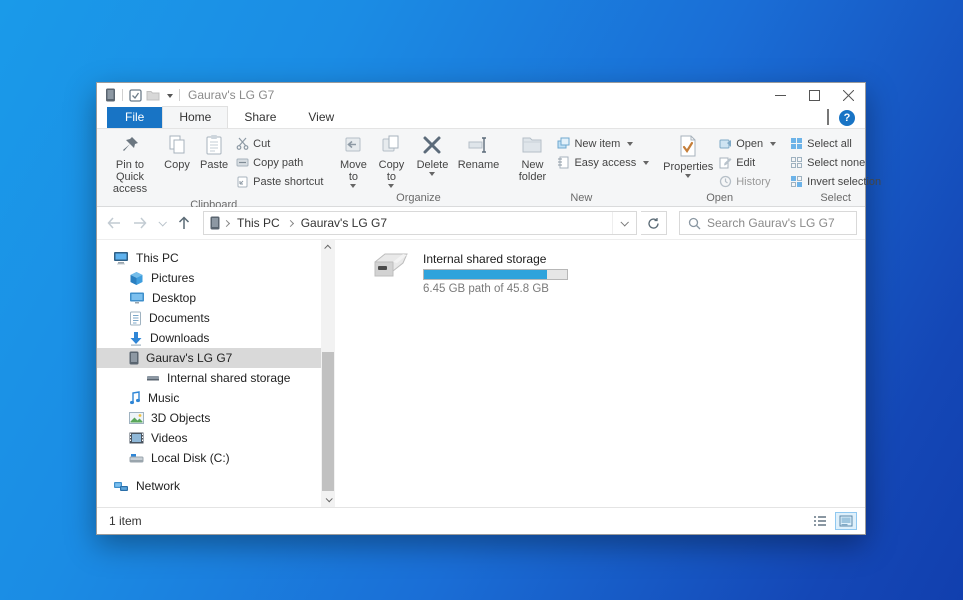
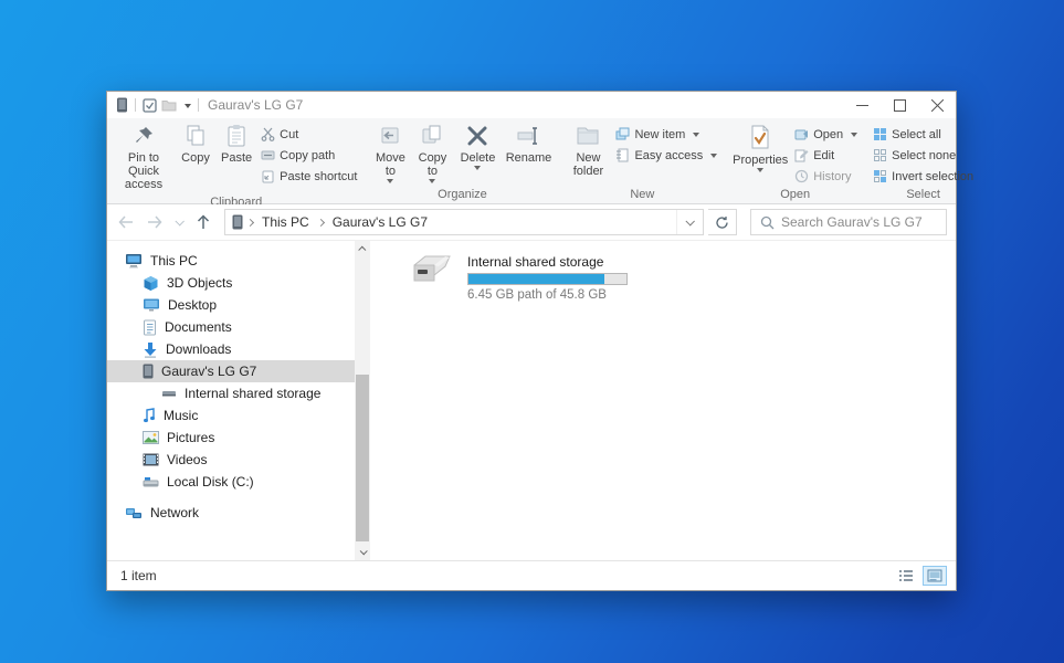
  Gaurav's LG G7
- File
- Home
- Share
- View
- ?
  Pin to Quick access
  Copy
  Paste
  Cut
  Copy path
  Paste shortcut
  Clipboard
  Move to
  Copy to
  Delete
  Rename
  Organize
  New folder
  New item
  Easy access
  New
  Properties
  Open
  Edit
  History
  Open
  Select all
  Select none
  Invert selection
  Select
  This PC
  Gaurav's LG G7
  Search Gaurav's LG G7
  This PC
- Pictures
+ 3D Objects
  Desktop
  Documents
  Downloads
  Gaurav's LG G7
  Internal shared storage
  Music
- 3D Objects
+ Pictures
  Videos
  Local Disk (C:)
  Network
  Internal shared storage
  6.45 GB path of 45.8 GB
  1 item
